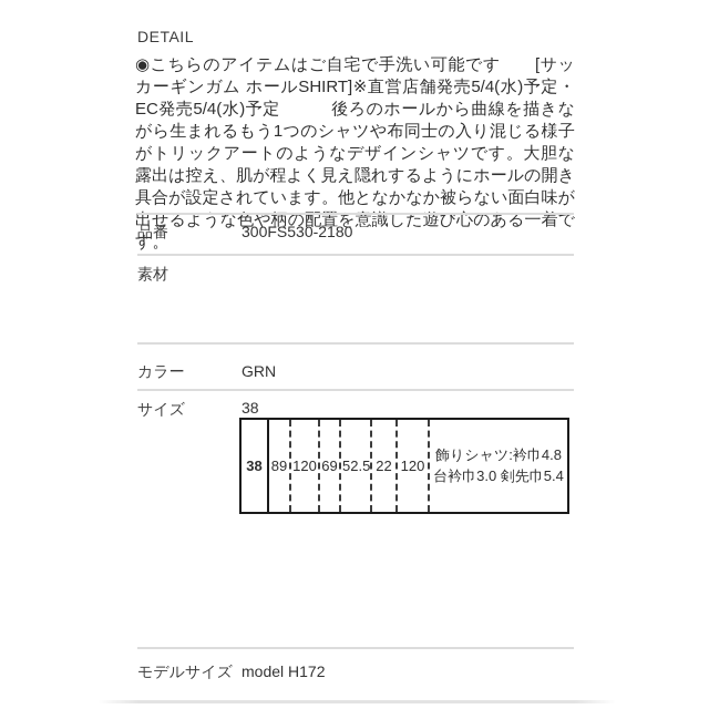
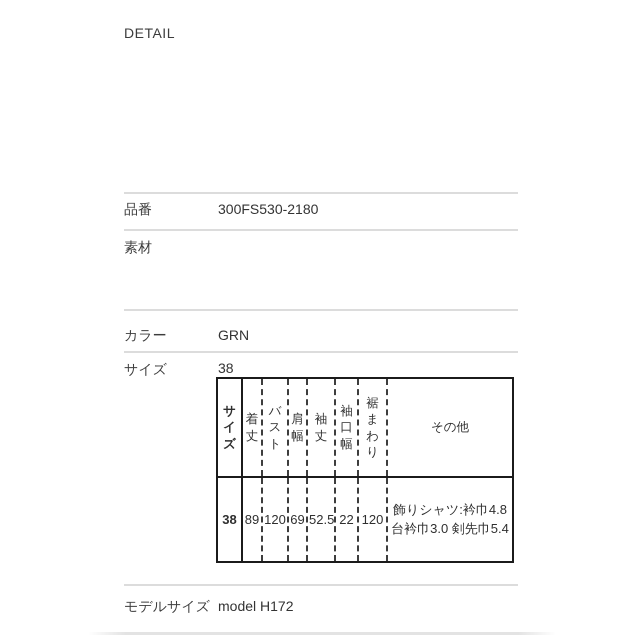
  DETAIL
- ◉こちらのアイテムはご自宅で手洗い可能です [サッカーギンガム ホールSHIRT]※直営店舗発売5/4(水)予定・EC発売5/4(水)予定 後ろのホールから曲線を描きながら生まれるもう1つのシャツや布同士の入り混じる様子がトリックアートのようなデザインシャツです。大胆な露出は控え、肌が程よく見え隠れするようにホールの開き具合が設定されています。他となかなか被らない面白味が出せるような色や柄の配置を意識した遊び心のある一着です。
  品番
  300FS530-2180
  素材
  カラー
  GRN
  サイズ
  38
+ サイズ	着丈	バスト	肩幅	袖丈	袖口幅	裾まわり	その他
  38	89	120	69	52.5	22	120	飾りシャツ:衿巾4.8 台衿巾3.0 剣先巾5.4
  モデルサイズ
  model H172
